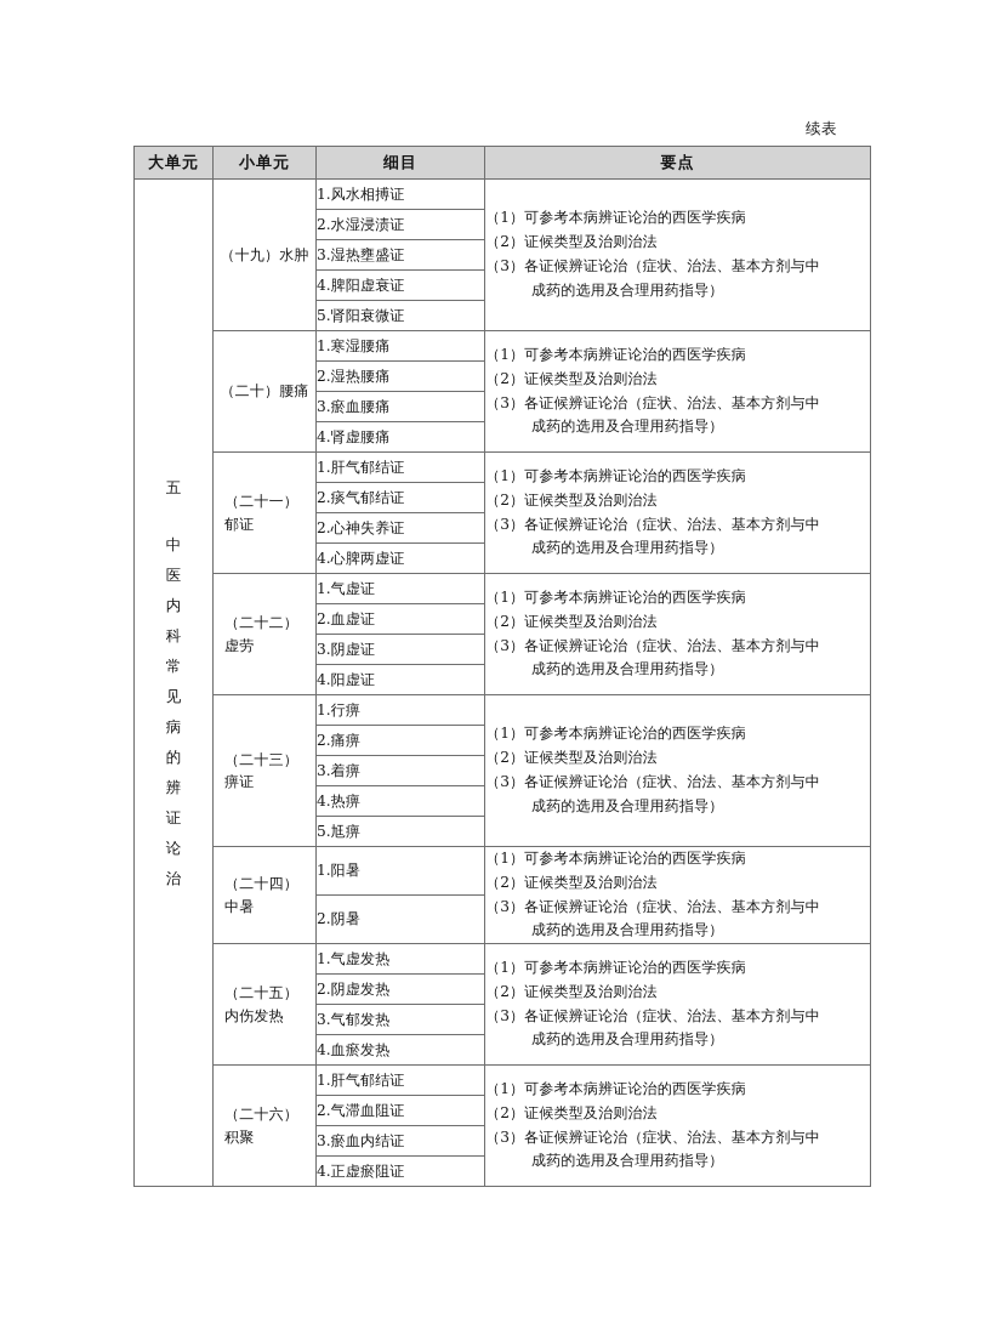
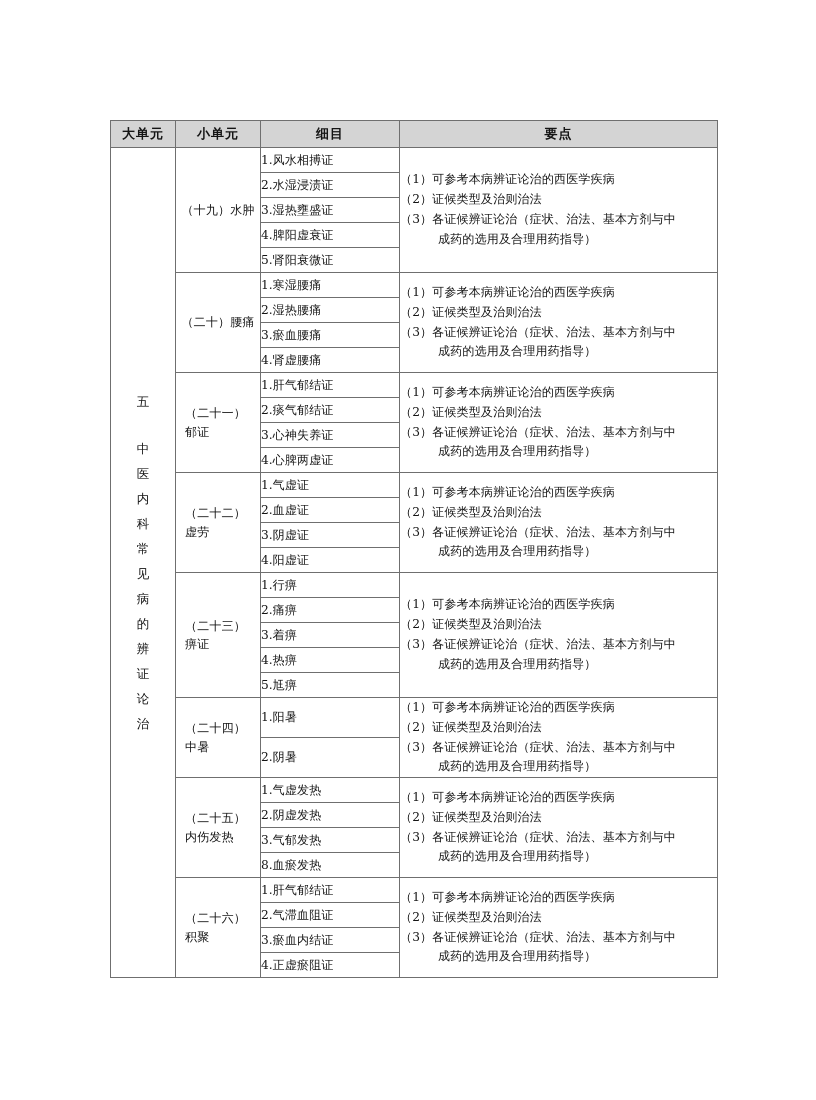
- 续表
  大单元	小单元	细目	要点
  五中医内科常见病的辨证论治	（十九）水肿	1.风水相搏证	（1）可参考本病辨证论治的西医学疾病（2）证候类型及治则治法（3）各证候辨证论治（症状、治法、基本方剂与中成药的选用及合理用药指导）
  2.水湿浸渍证
  3.湿热壅盛证
  4.脾阳虚衰证
  5.肾阳衰微证
  （二十）腰痛	1.寒湿腰痛	（1）可参考本病辨证论治的西医学疾病（2）证候类型及治则治法（3）各证候辨证论治（症状、治法、基本方剂与中成药的选用及合理用药指导）
  2.湿热腰痛
  3.瘀血腰痛
  4.肾虚腰痛
  （二十一）郁证	1.肝气郁结证	（1）可参考本病辨证论治的西医学疾病（2）证候类型及治则治法（3）各证候辨证论治（症状、治法、基本方剂与中成药的选用及合理用药指导）
  2.痰气郁结证
- 2.心神失养证
+ 3.心神失养证
  4.心脾两虚证
  （二十二）虚劳	1.气虚证	（1）可参考本病辨证论治的西医学疾病（2）证候类型及治则治法（3）各证候辨证论治（症状、治法、基本方剂与中成药的选用及合理用药指导）
  2.血虚证
  3.阴虚证
  4.阳虚证
  （二十三）痹证	1.行痹	（1）可参考本病辨证论治的西医学疾病（2）证候类型及治则治法（3）各证候辨证论治（症状、治法、基本方剂与中成药的选用及合理用药指导）
  2.痛痹
  3.着痹
  4.热痹
  5.尪痹
  （二十四）中暑	1.阳暑	（1）可参考本病辨证论治的西医学疾病（2）证候类型及治则治法（3）各证候辨证论治（症状、治法、基本方剂与中成药的选用及合理用药指导）
  2.阴暑
  （二十五）内伤发热	1.气虚发热	（1）可参考本病辨证论治的西医学疾病（2）证候类型及治则治法（3）各证候辨证论治（症状、治法、基本方剂与中成药的选用及合理用药指导）
  2.阴虚发热
  3.气郁发热
- 4.血瘀发热
+ 8.血瘀发热
  （二十六）积聚	1.肝气郁结证	（1）可参考本病辨证论治的西医学疾病（2）证候类型及治则治法（3）各证候辨证论治（症状、治法、基本方剂与中成药的选用及合理用药指导）
  2.气滞血阻证
  3.瘀血内结证
  4.正虚瘀阻证
